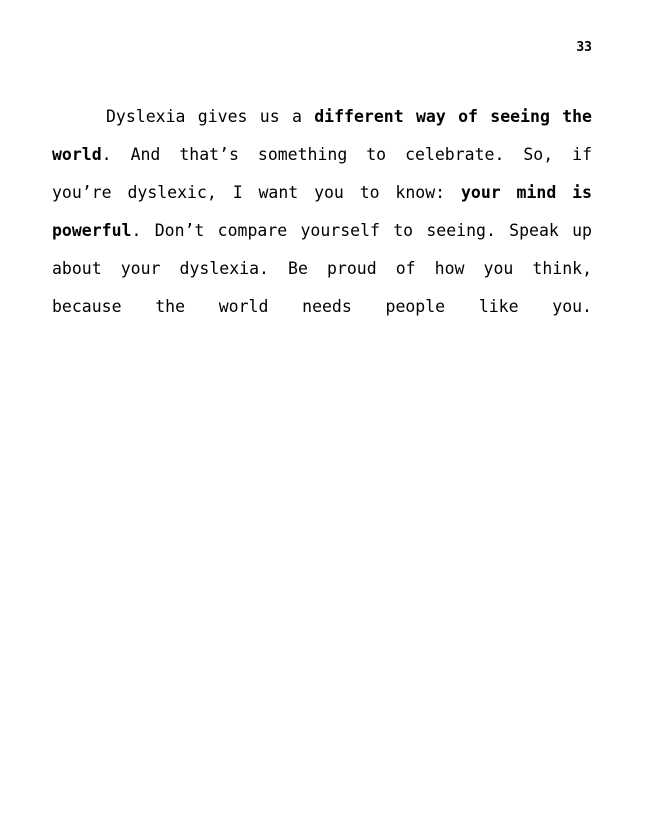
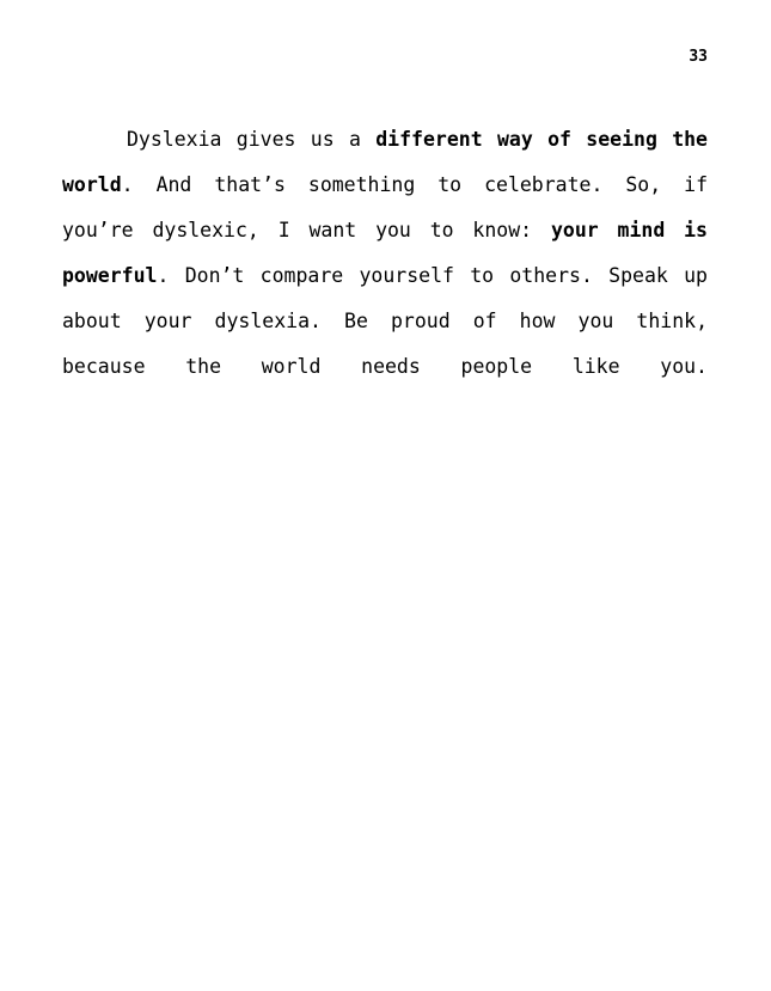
  33
- Dyslexia gives us a different way of seeing the world. And that’s something to celebrate. So, if you’re dyslexic, I want you to know: your mind is powerful. Don’t compare yourself to seeing. Speak up about your dyslexia. Be proud of how you think, because the world needs people like you.
+ Dyslexia gives us a different way of seeing the world. And that’s something to celebrate. So, if you’re dyslexic, I want you to know: your mind is powerful. Don’t compare yourself to others. Speak up about your dyslexia. Be proud of how you think, because the world needs people like you.
